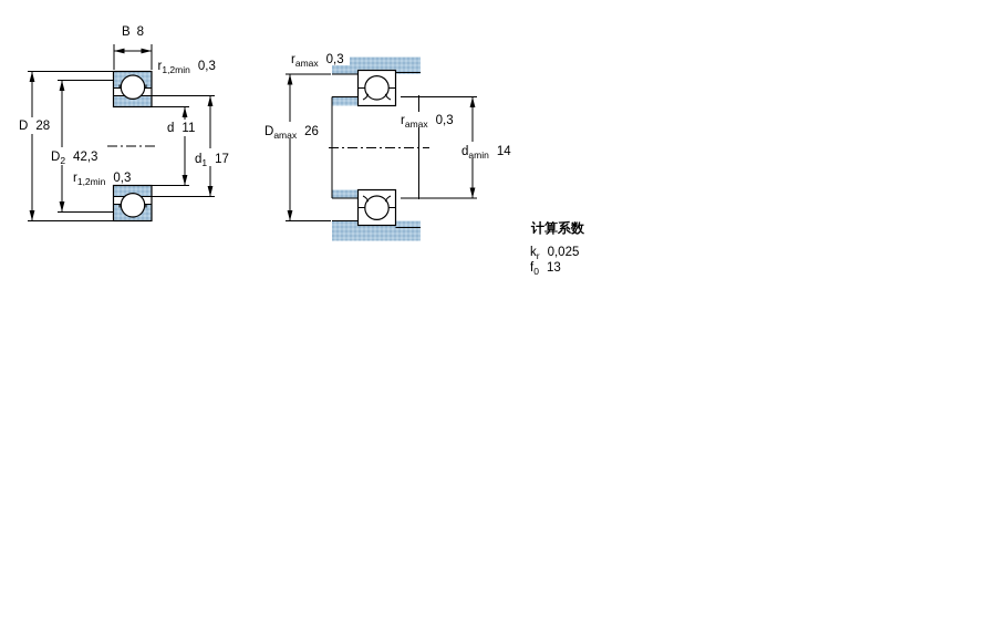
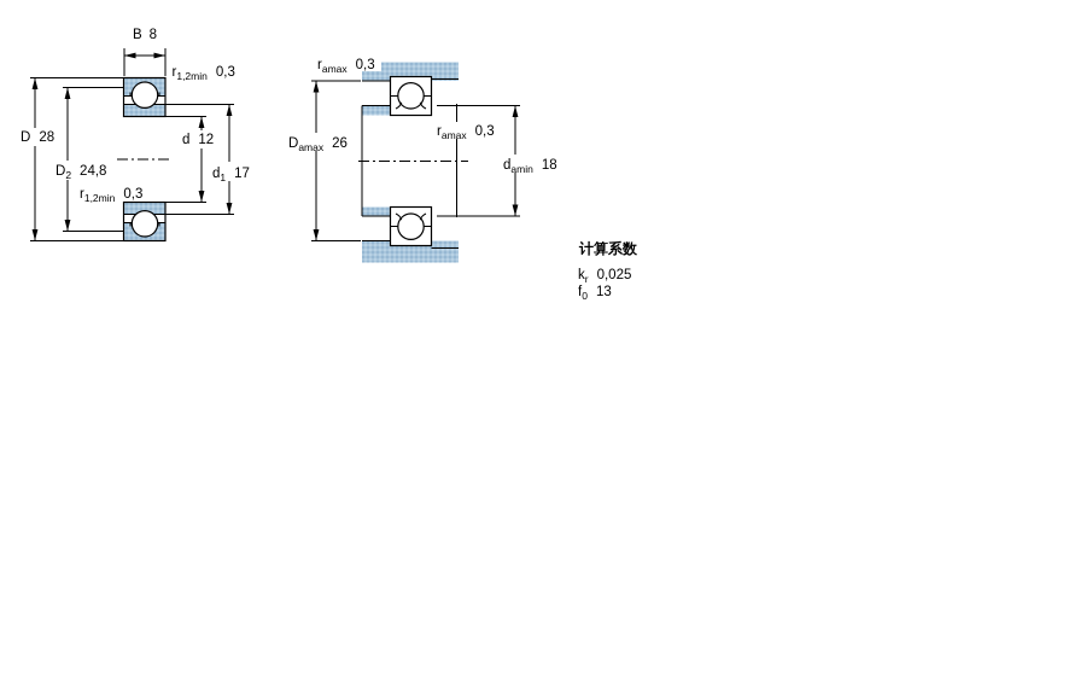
  B 8
  r1,2min 0,3
  D 28
- D2 42,3
+ D2 24,8
  r1,2min 0,3
- d 11
+ d 12
  d1 17
  ramax 0,3
  Damax 26
  ramax 0,3
- damin 14
+ damin 18
  计算系数
  kr 0,025
  f0 13
